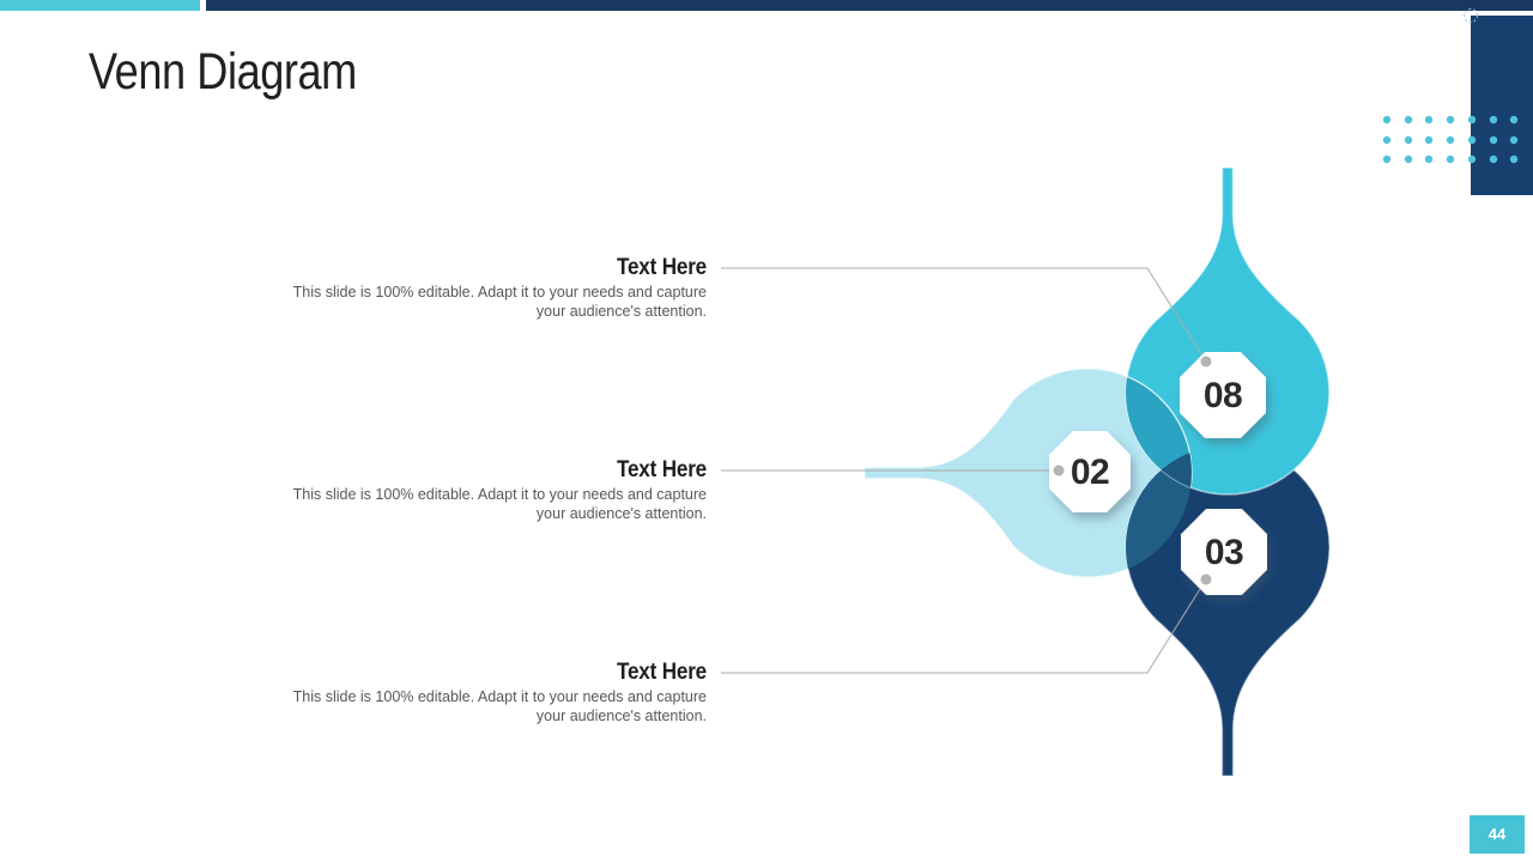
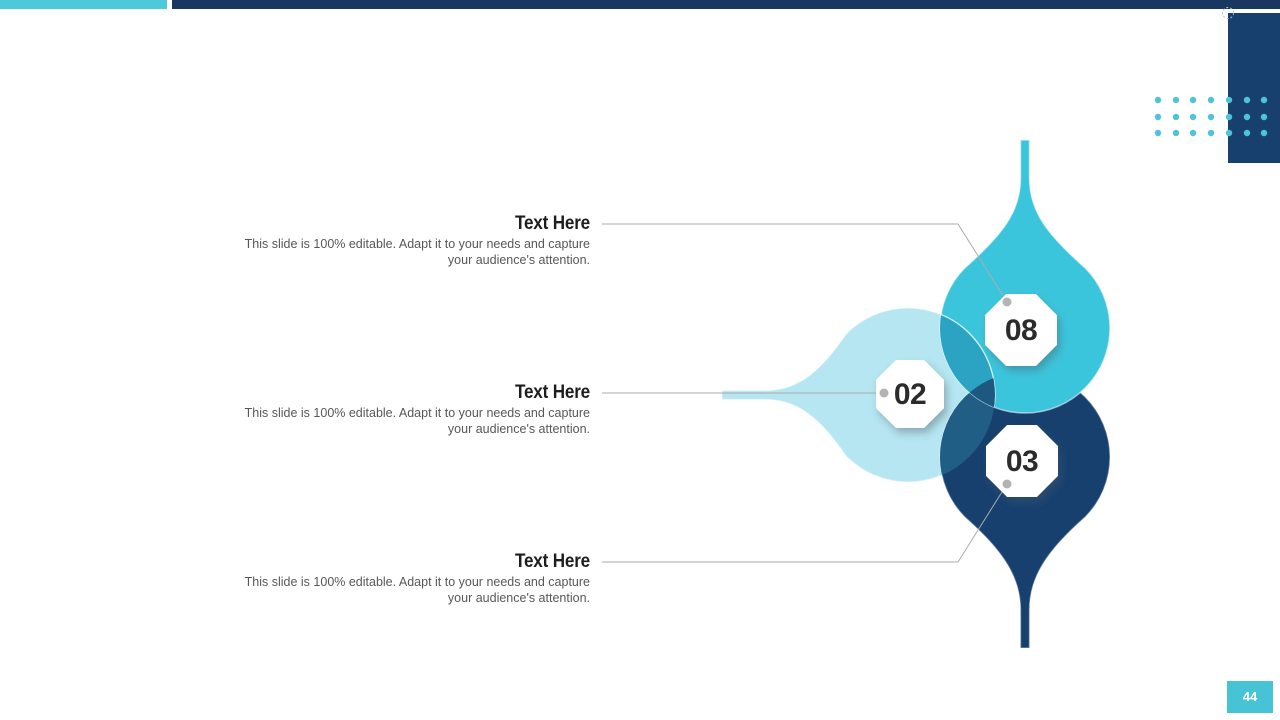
- Venn Diagram
  Text Here
  This slide is 100% editable. Adapt it to your needs and capture
  your audience's attention.
  Text Here
  This slide is 100% editable. Adapt it to your needs and capture
  your audience's attention.
  Text Here
  This slide is 100% editable. Adapt it to your needs and capture
  your audience's attention.
  08
  02
  03
  44
